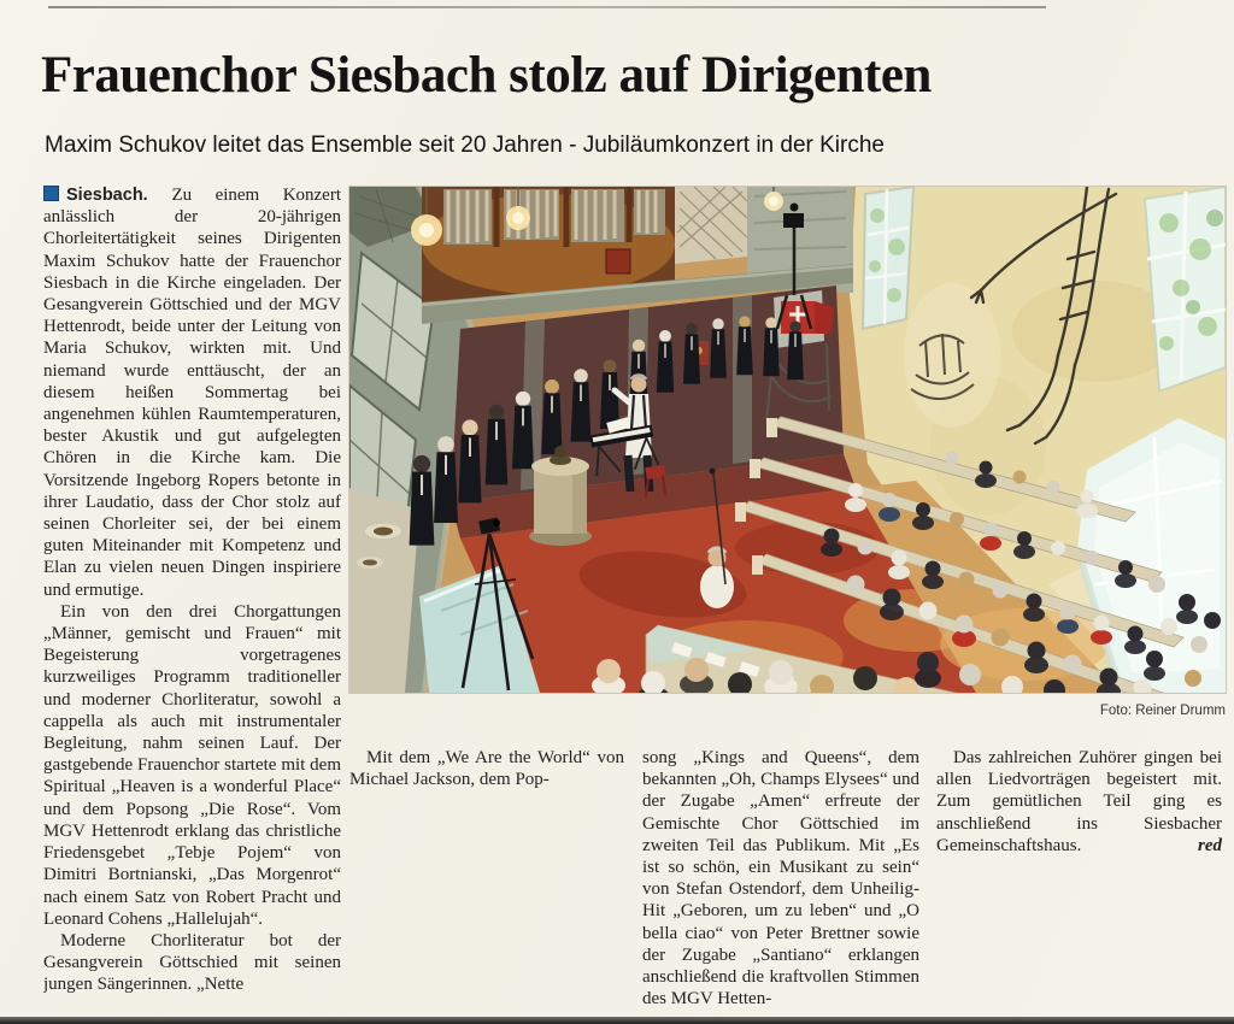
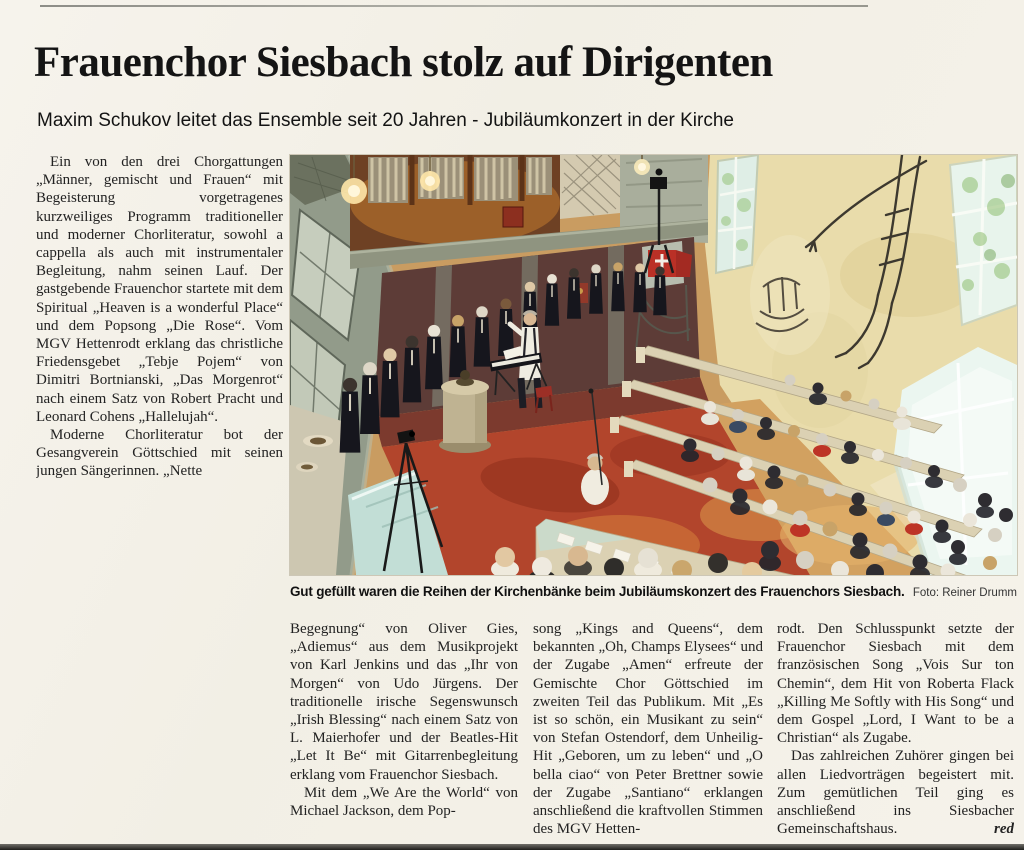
  Frauenchor Siesbach stolz auf Dirigenten
  Maxim Schukov leitet das Ensemble seit 20 Jahren - Jubiläumkonzert in der Kirche
- Siesbach. Zu einem Konzert anlässlich der 20-jährigen Chorleitertätigkeit seines Dirigenten Maxim Schukov hatte der Frauenchor Siesbach in die Kirche eingeladen. Der Gesangverein Göttschied und der MGV Hettenrodt, beide unter der Leitung von Maria Schukov, wirkten mit. Und niemand wurde enttäuscht, der an diesem heißen Sommertag bei angenehmen kühlen Raumtemperaturen, bester Akustik und gut aufgelegten Chören in die Kirche kam. Die Vorsitzende Ingeborg Ropers betonte in ihrer Laudatio, dass der Chor stolz auf seinen Chorleiter sei, der bei einem guten Miteinander mit Kompetenz und Elan zu vielen neuen Dingen inspiriere und ermutige.
  Ein von den drei Chorgattungen „Männer, gemischt und Frauen“ mit Begeisterung vorgetragenes kurzweiliges Programm traditioneller und moderner Chorliteratur, sowohl a cappella als auch mit instrumentaler Begleitung, nahm seinen Lauf. Der gastgebende Frauenchor startete mit dem Spiritual „Heaven is a wonderful Place“ und dem Popsong „Die Rose“. Vom MGV Hettenrodt erklang das christliche Friedensgebet „Tebje Pojem“ von Dimitri Bortnianski, „Das Morgenrot“ nach einem Satz von Robert Pracht und Leonard Cohens „Hallelujah“.
  Moderne Chorliteratur bot der Gesangverein Göttschied mit seinen jungen Sängerinnen. „Nette
+ Gut gefüllt waren die Reihen der Kirchenbänke beim Jubiläumskonzert des Frauenchors Siesbach.
  Foto: Reiner Drumm
+ Begegnung“ von Oliver Gies, „Adiemus“ aus dem Musikprojekt von Karl Jenkins und das „Ihr von Morgen“ von Udo Jürgens. Der traditionelle irische Segenswunsch „Irish Blessing“ nach einem Satz von L. Maierhofer und der Beatles-Hit „Let It Be“ mit Gitarrenbegleitung erklang vom Frauenchor Siesbach.
  Mit dem „We Are the World“ von Michael Jackson, dem Pop-
  song „Kings and Queens“, dem bekannten „Oh, Champs Elysees“ und der Zugabe „Amen“ erfreute der Gemischte Chor Göttschied im zweiten Teil das Publikum. Mit „Es ist so schön, ein Musikant zu sein“ von Stefan Ostendorf, dem Unheilig-Hit „Geboren, um zu leben“ und „O bella ciao“ von Peter Brettner sowie der Zugabe „Santiano“ erklangen anschließend die kraftvollen Stimmen des MGV Hetten-
+ rodt. Den Schlusspunkt setzte der Frauenchor Siesbach mit dem französischen Song „Vois Sur ton Chemin“, dem Hit von Roberta Flack „Killing Me Softly with His Song“ und dem Gospel „Lord, I Want to be a Christian“ als Zugabe.
  Das zahlreichen Zuhörer gingen bei allen Liedvorträgen begeistert mit. Zum gemütlichen Teil ging es anschließend ins Siesbacher Gemeinschaftshaus.
  red
